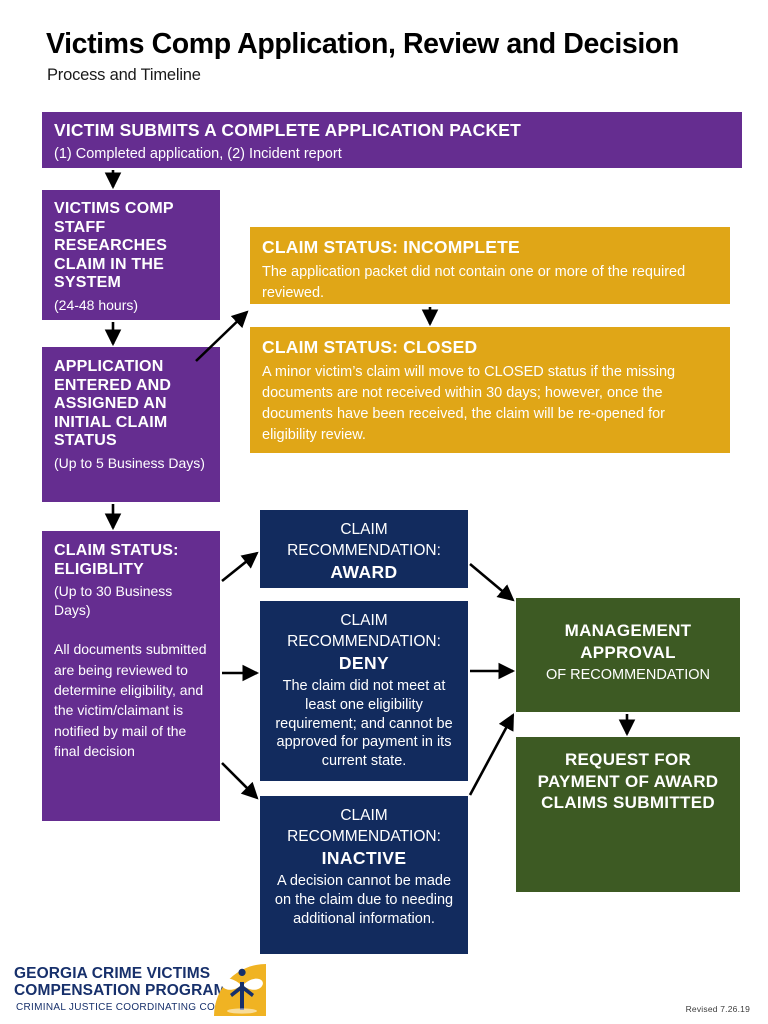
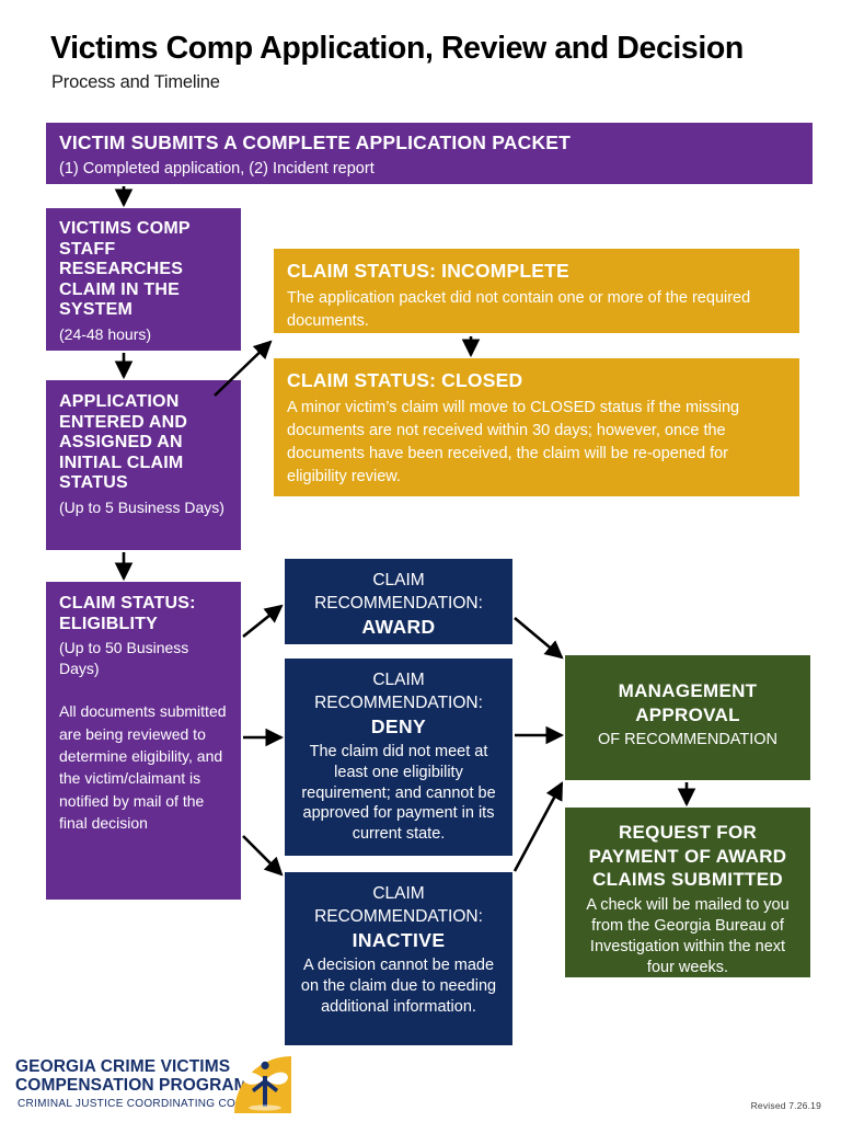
  Victims Comp Application, Review and Decision
  Process and Timeline
  VICTIM SUBMITS A COMPLETE APPLICATION PACKET
  (1) Completed application, (2) Incident report
  VICTIMS COMP STAFF RESEARCHES CLAIM IN THE SYSTEM
  (24-48 hours)
  APPLICATION ENTERED AND ASSIGNED AN INITIAL CLAIM STATUS
  (Up to 5 Business Days)
  CLAIM STATUS: ELIGIBLITY
- (Up to 30 Business Days)
+ (Up to 50 Business Days)
  All documents submitted are being reviewed to determine eligibility, and the victim/claimant is notified by mail of the final decision
  CLAIM STATUS: INCOMPLETE
- The application packet did not contain one or more of the required reviewed.
+ The application packet did not contain one or more of the required documents.
  CLAIM STATUS: CLOSED
  A minor victim’s claim will move to CLOSED status if the missing documents are not received within 30 days; however, once the documents have been received, the claim will be re-opened for eligibility review.
  CLAIM
  RECOMMENDATION:
  AWARD
  CLAIM
  RECOMMENDATION:
  DENY
  The claim did not meet at least one eligibility requirement; and cannot be approved for payment in its current state.
  CLAIM
  RECOMMENDATION:
  INACTIVE
  A decision cannot be made on the claim due to needing additional information.
  MANAGEMENT APPROVAL
  OF RECOMMENDATION
  REQUEST FOR PAYMENT OF AWARD CLAIMS SUBMITTED
+ A check will be mailed to you from the Georgia Bureau of Investigation within the next four weeks.
  GEORGIA CRIME VICTIMS
  COMPENSATION PROGRAM
  CRIMINAL JUSTICE COORDINATING CO
  Revised 7.26.19
